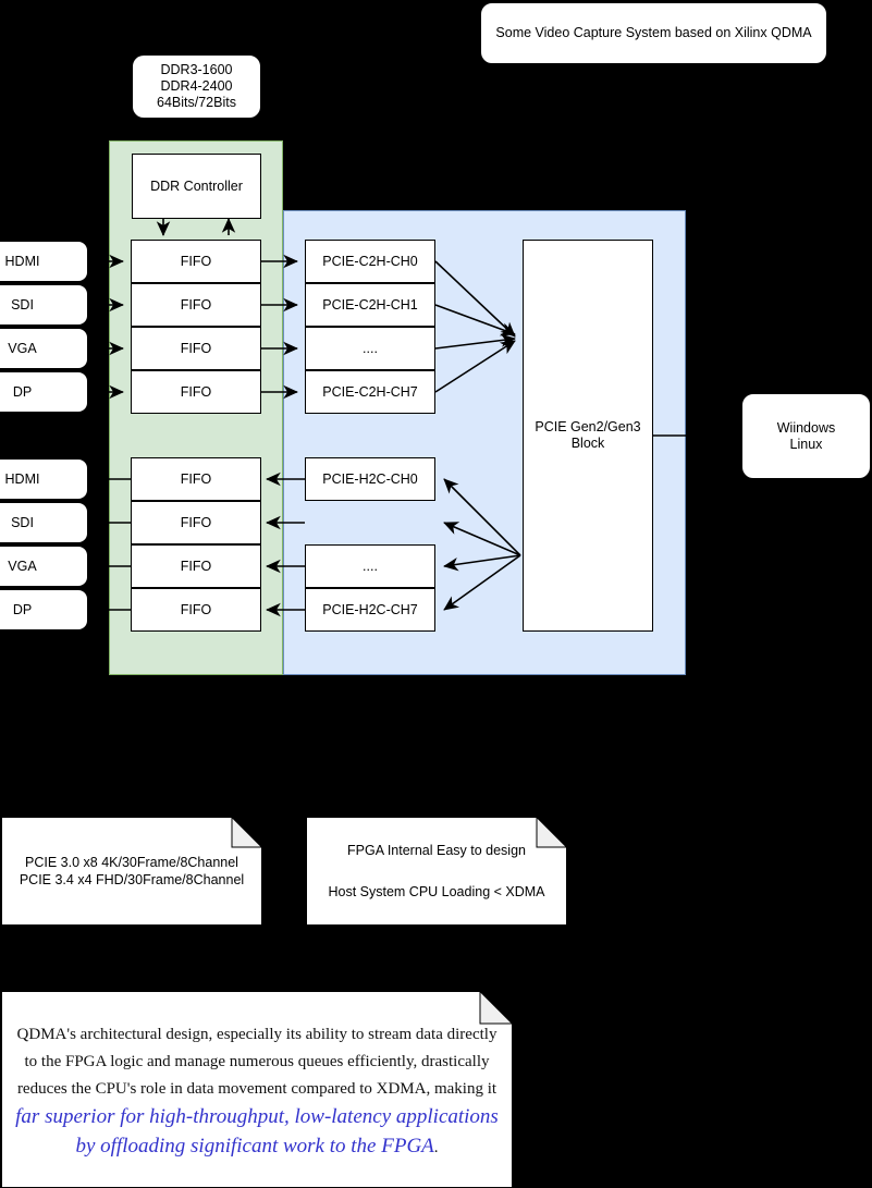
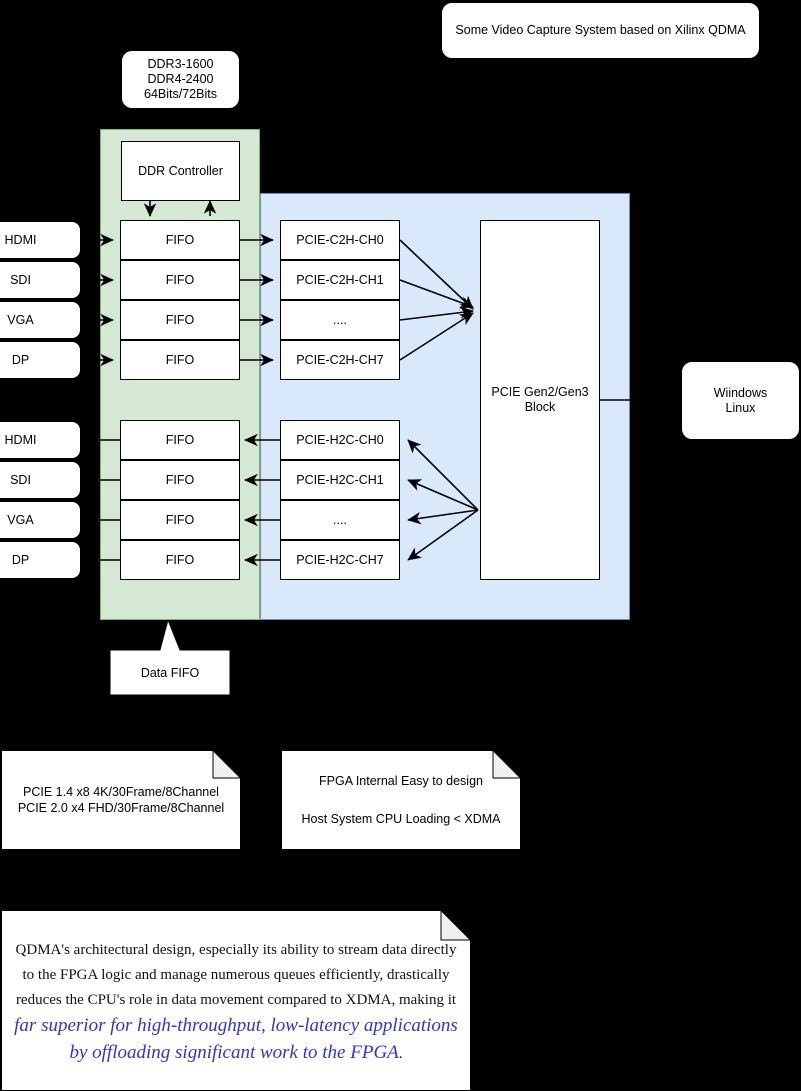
  Some Video Capture System based on Xilinx QDMA
  DDR3-1600
  DDR4-2400
  64Bits/72Bits
  DDR Controller
  HDMI
  SDI
  VGA
  DP
  HDMI
  SDI
  VGA
  DP
  FIFO
  FIFO
  FIFO
  FIFO
  FIFO
  FIFO
  FIFO
  FIFO
  PCIE-C2H-CH0
  PCIE-C2H-CH1
  ....
  PCIE-C2H-CH7
  PCIE-H2C-CH0
+ PCIE-H2C-CH1
  ....
  PCIE-H2C-CH7
  PCIE Gen2/Gen3
  Block
  Wiindows
  Linux
+ Data FIFO
- PCIE 3.0 x8 4K/30Frame/8Channel
+ PCIE 1.4 x8 4K/30Frame/8Channel
- PCIE 3.4 x4 FHD/30Frame/8Channel
+ PCIE 2.0 x4 FHD/30Frame/8Channel
  FPGA Internal Easy to design
  Host System CPU Loading < XDMA
  QDMA's architectural design, especially its ability to stream data directly to the FPGA logic and manage numerous queues efficiently, drastically reduces the CPU's role in data movement compared to XDMA, making it far superior for high-throughput, low-latency applications by offloading significant work to the FPGA.
